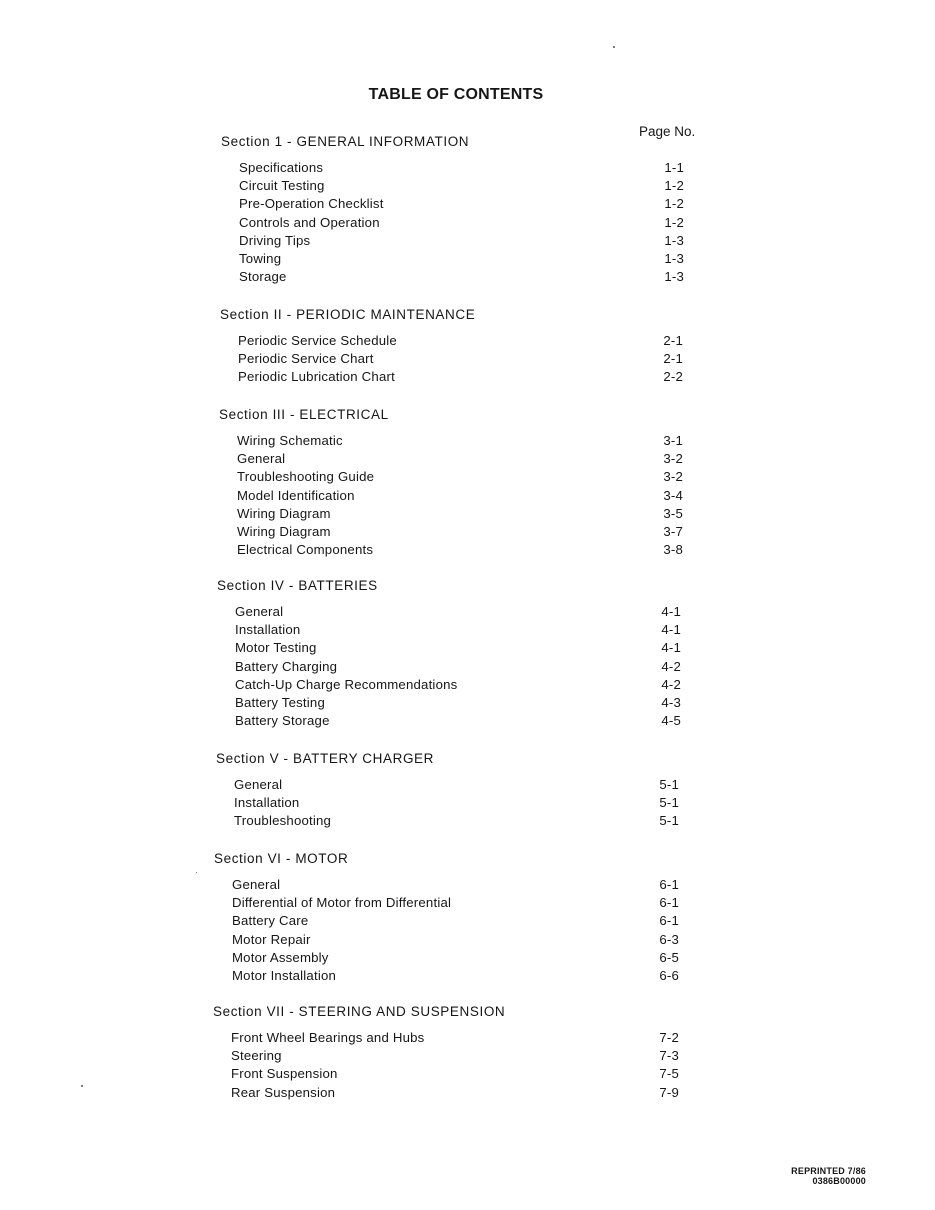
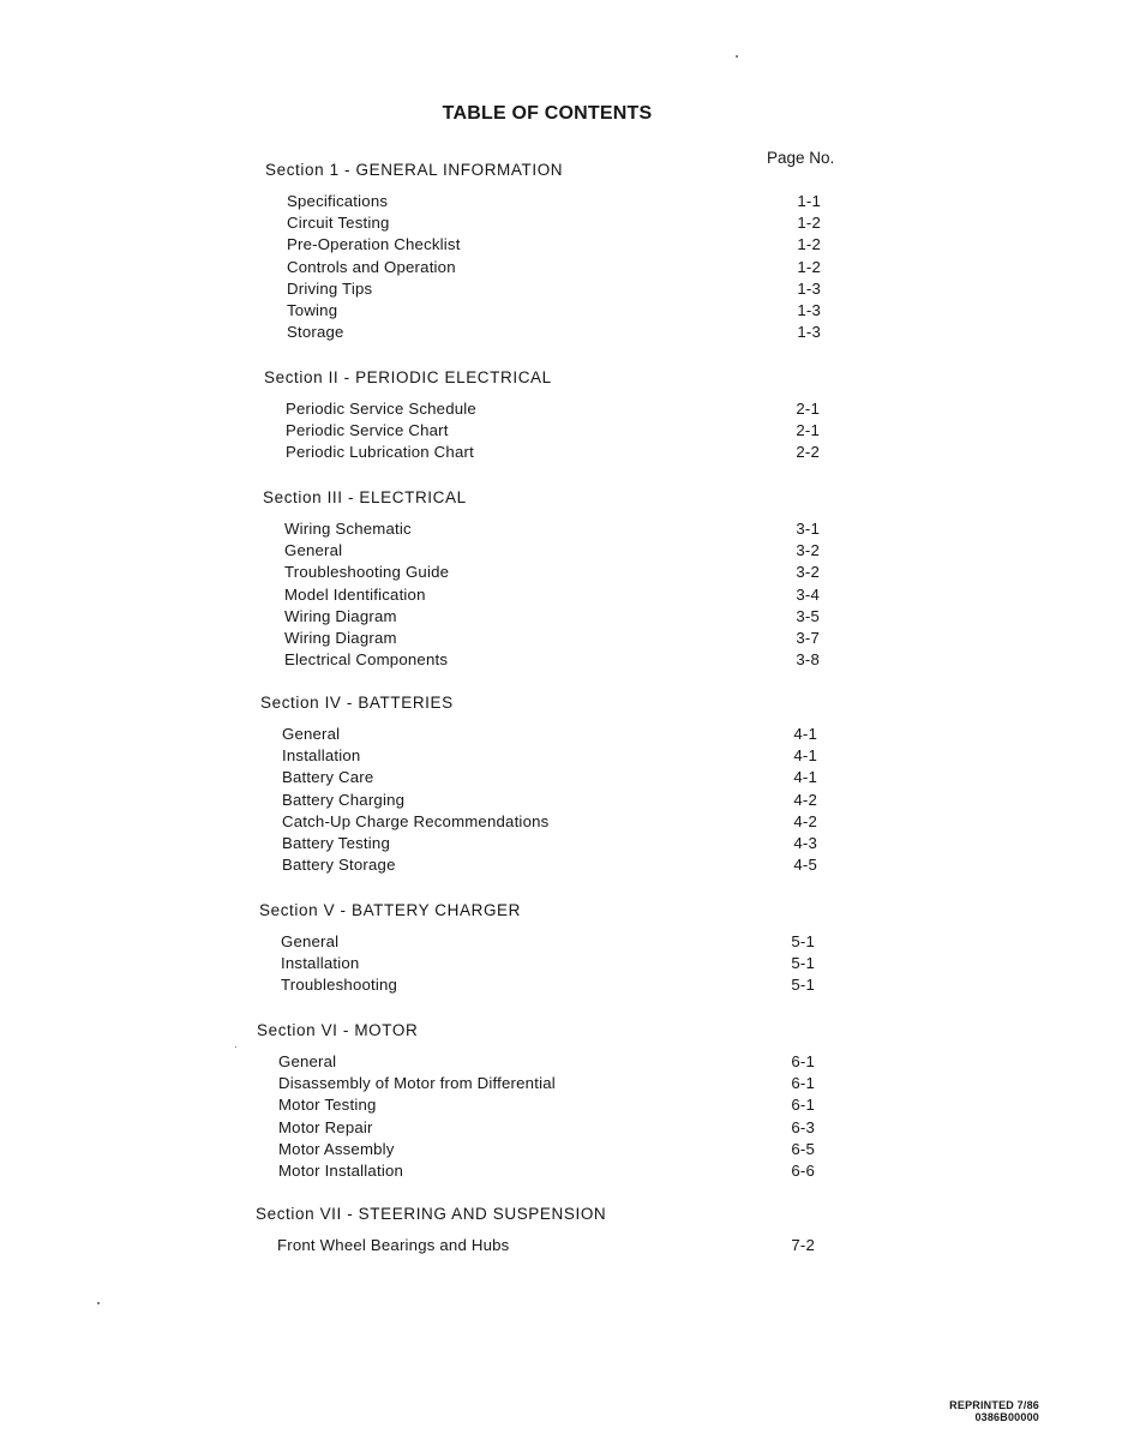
  TABLE OF CONTENTS
  Page No.
  Section 1 - GENERAL INFORMATION
  Specifications
  1-1
  Circuit Testing
  1-2
  Pre-Operation Checklist
  1-2
  Controls and Operation
  1-2
  Driving Tips
  1-3
  Towing
  1-3
  Storage
  1-3
- Section II - PERIODIC MAINTENANCE
+ Section II - PERIODIC ELECTRICAL
  Periodic Service Schedule
  2-1
  Periodic Service Chart
  2-1
  Periodic Lubrication Chart
  2-2
  Section III - ELECTRICAL
  Wiring Schematic
  3-1
  General
  3-2
  Troubleshooting Guide
  3-2
  Model Identification
  3-4
  Wiring Diagram
  3-5
  Wiring Diagram
  3-7
  Electrical Components
  3-8
  Section IV - BATTERIES
  General
  4-1
  Installation
  4-1
- Motor Testing
+ Battery Care
  4-1
  Battery Charging
  4-2
  Catch-Up Charge Recommendations
  4-2
  Battery Testing
  4-3
  Battery Storage
  4-5
  Section V - BATTERY CHARGER
  General
  5-1
  Installation
  5-1
  Troubleshooting
  5-1
  Section VI - MOTOR
  General
  6-1
- Differential of Motor from Differential
+ Disassembly of Motor from Differential
  6-1
- Battery Care
+ Motor Testing
  6-1
  Motor Repair
  6-3
  Motor Assembly
  6-5
  Motor Installation
  6-6
  Section VII - STEERING AND SUSPENSION
  Front Wheel Bearings and Hubs
  7-2
- Steering
- 7-3
- Front Suspension
- 7-5
- Rear Suspension
- 7-9
  REPRINTED 7/86
  0386B00000
